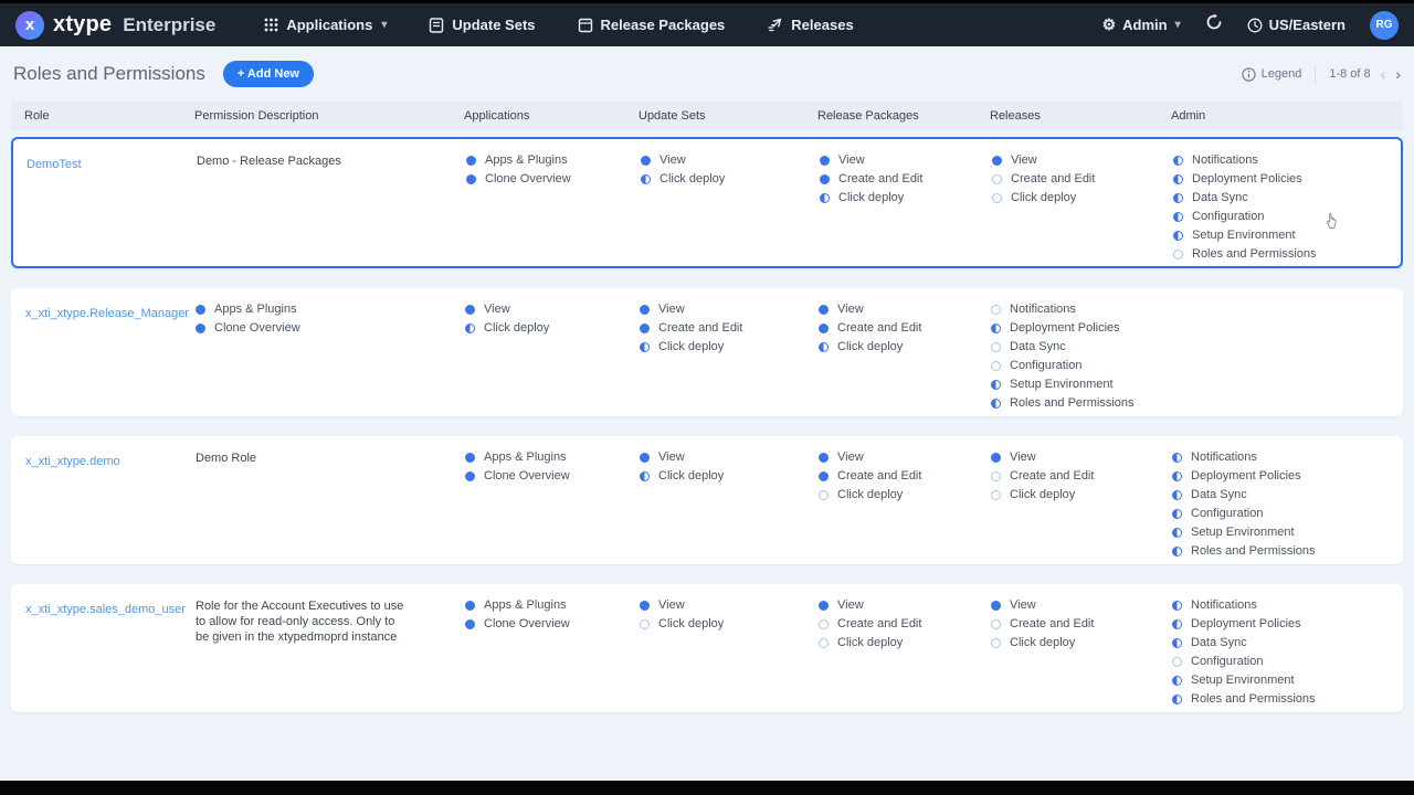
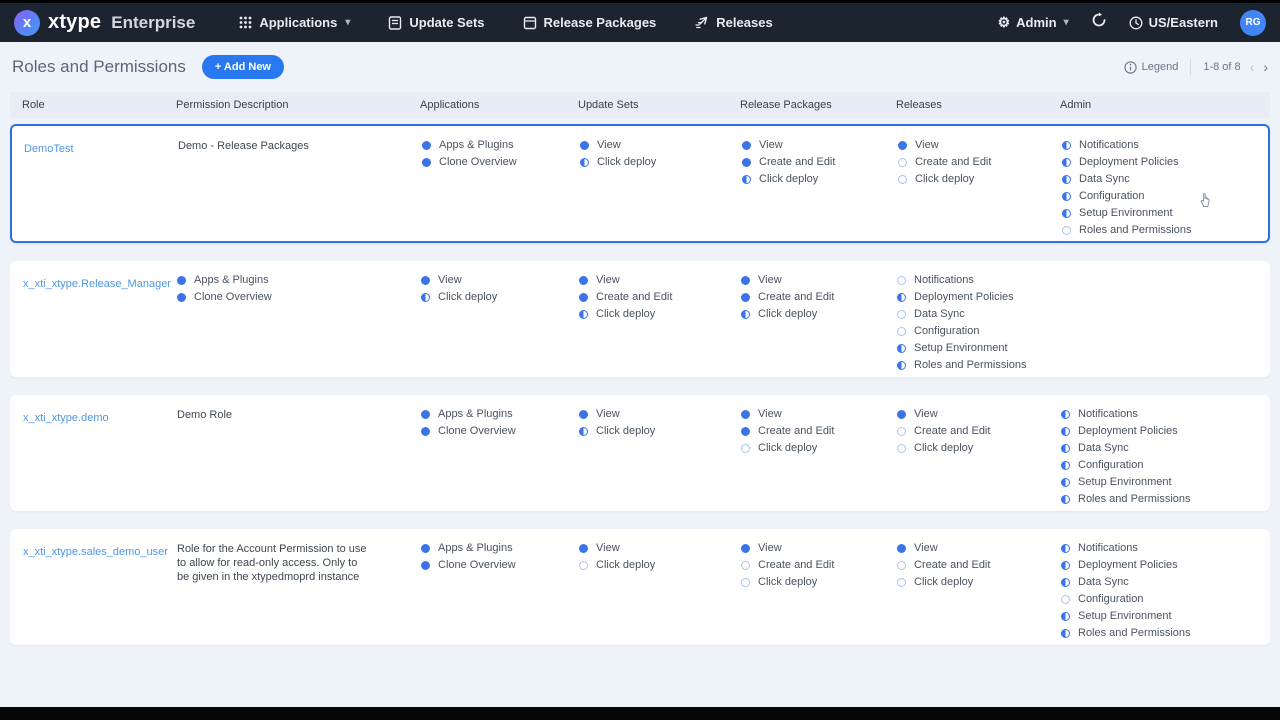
  x
  xtype
  Enterprise
  Applications
  ▾
  Update Sets
  Release Packages
  Releases
  ⚙
  Admin
  ▾
  US/Eastern
  RG
  Roles and Permissions
  + Add New
  Legend
  1-8 of 8
  ‹
  ›
  Role
  Permission Description
  Applications
  Update Sets
  Release Packages
  Releases
  Admin
  DemoTest
  Demo - Release Packages
  Apps & Plugins
  Clone Overview
  View
  Click deploy
  View
  Create and Edit
  Click deploy
  View
  Create and Edit
  Click deploy
  Notifications
  Deployment Policies
  Data Sync
  Configuration
  Setup Environment
  Roles and Permissions
  x_xti_xtype.Release_Manager
  Apps & Plugins
  Clone Overview
  View
  Click deploy
  View
  Create and Edit
  Click deploy
  View
  Create and Edit
  Click deploy
  Notifications
  Deployment Policies
  Data Sync
  Configuration
  Setup Environment
  Roles and Permissions
  x_xti_xtype.demo
  Demo Role
  Apps & Plugins
  Clone Overview
  View
  Click deploy
  View
  Create and Edit
  Click deploy
  View
  Create and Edit
  Click deploy
  Notifications
  Deployment Policies
  Data Sync
  Configuration
  Setup Environment
  Roles and Permissions
  x_xti_xtype.sales_demo_user
- Role for the Account Executives to use to allow for read-only access. Only to be given in the xtypedmoprd instance
+ Role for the Account Permission to use to allow for read-only access. Only to be given in the xtypedmoprd instance
  Apps & Plugins
  Clone Overview
  View
  Click deploy
  View
  Create and Edit
  Click deploy
  View
  Create and Edit
  Click deploy
  Notifications
  Deployment Policies
  Data Sync
  Configuration
  Setup Environment
  Roles and Permissions
